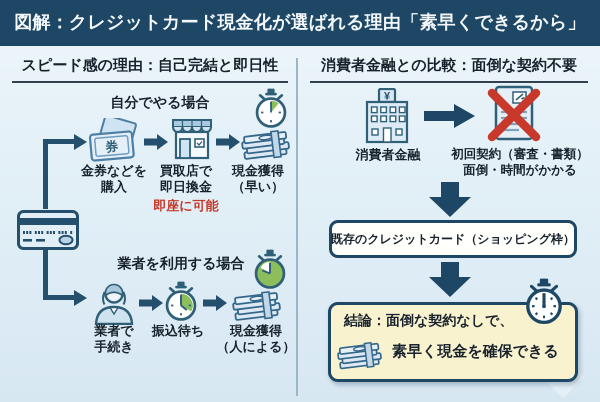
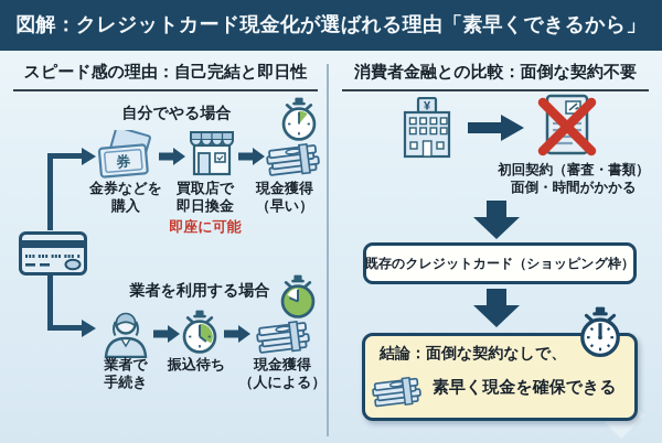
  図解：クレジットカード現金化が選ばれる理由「素早くできるから」
  スピード感の理由：自己完結と即日性
  自分でやる場合
  金券などを
  購入
  買取店で
  即日換金
  現金獲得
  （早い）
  即座に可能
  業者を利用する場合
  業者で
  手続き
  振込待ち
  現金獲得
  （人による）
  消費者金融との比較：面倒な契約不要
  ¥
- 消費者金融
  初回契約（審査・書類）
  面倒・時間がかかる
  既存のクレジットカード（ショッピング枠）
  結論：面倒な契約なしで、
  素早く現金を確保できる
